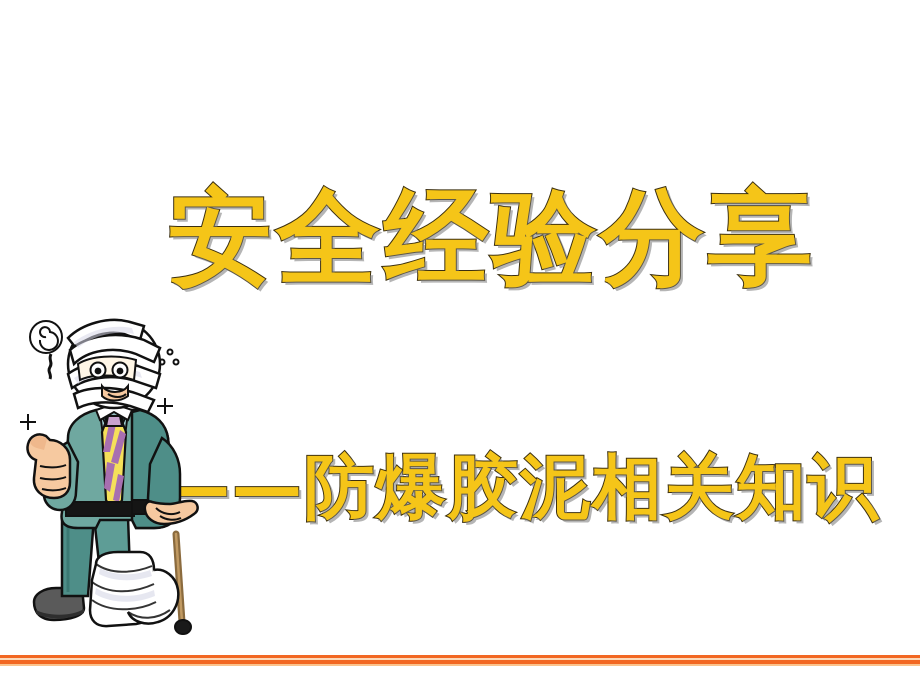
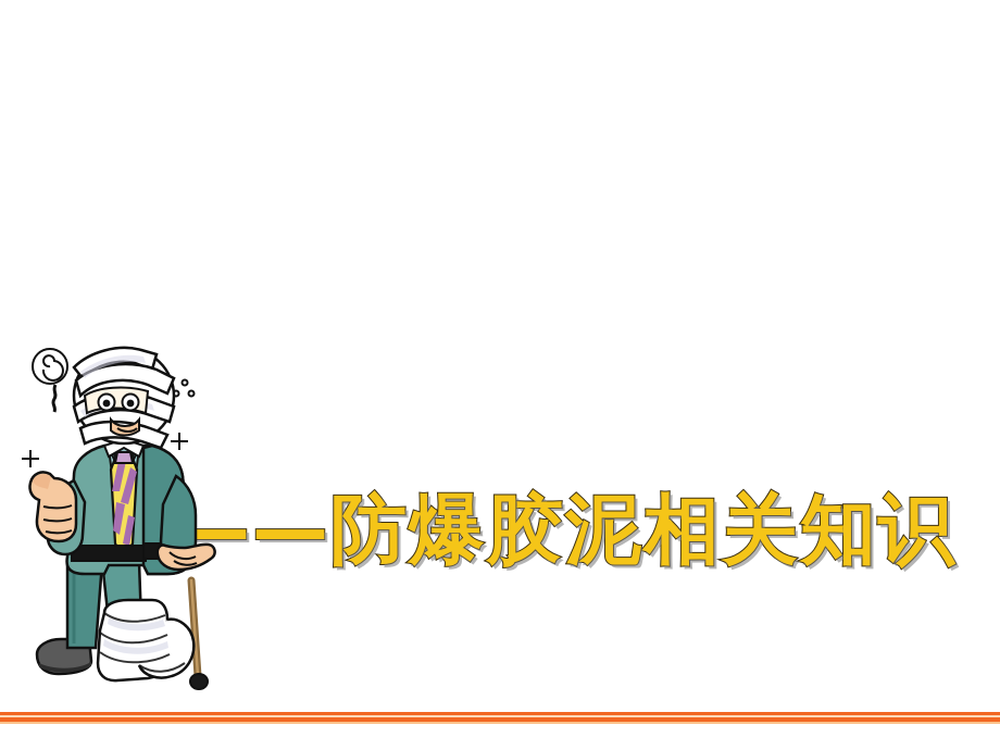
- 安全经验分享
  ——防爆胶泥相关知识
